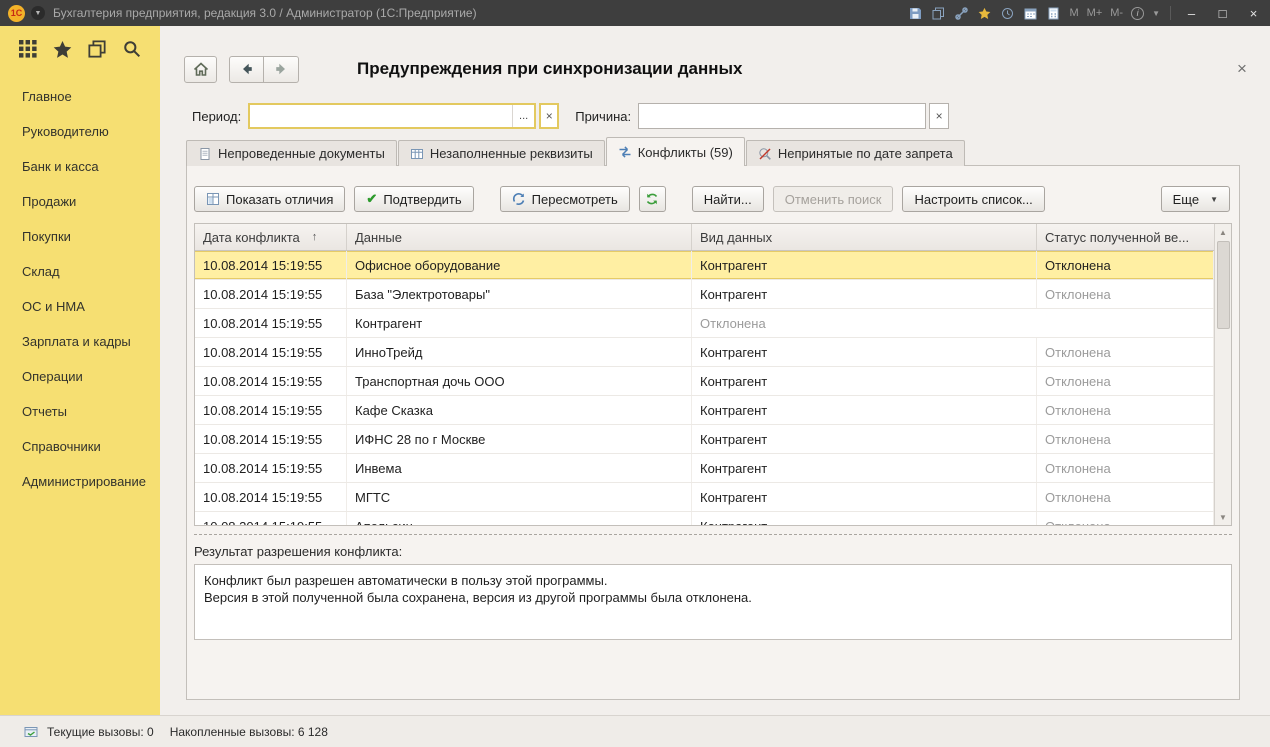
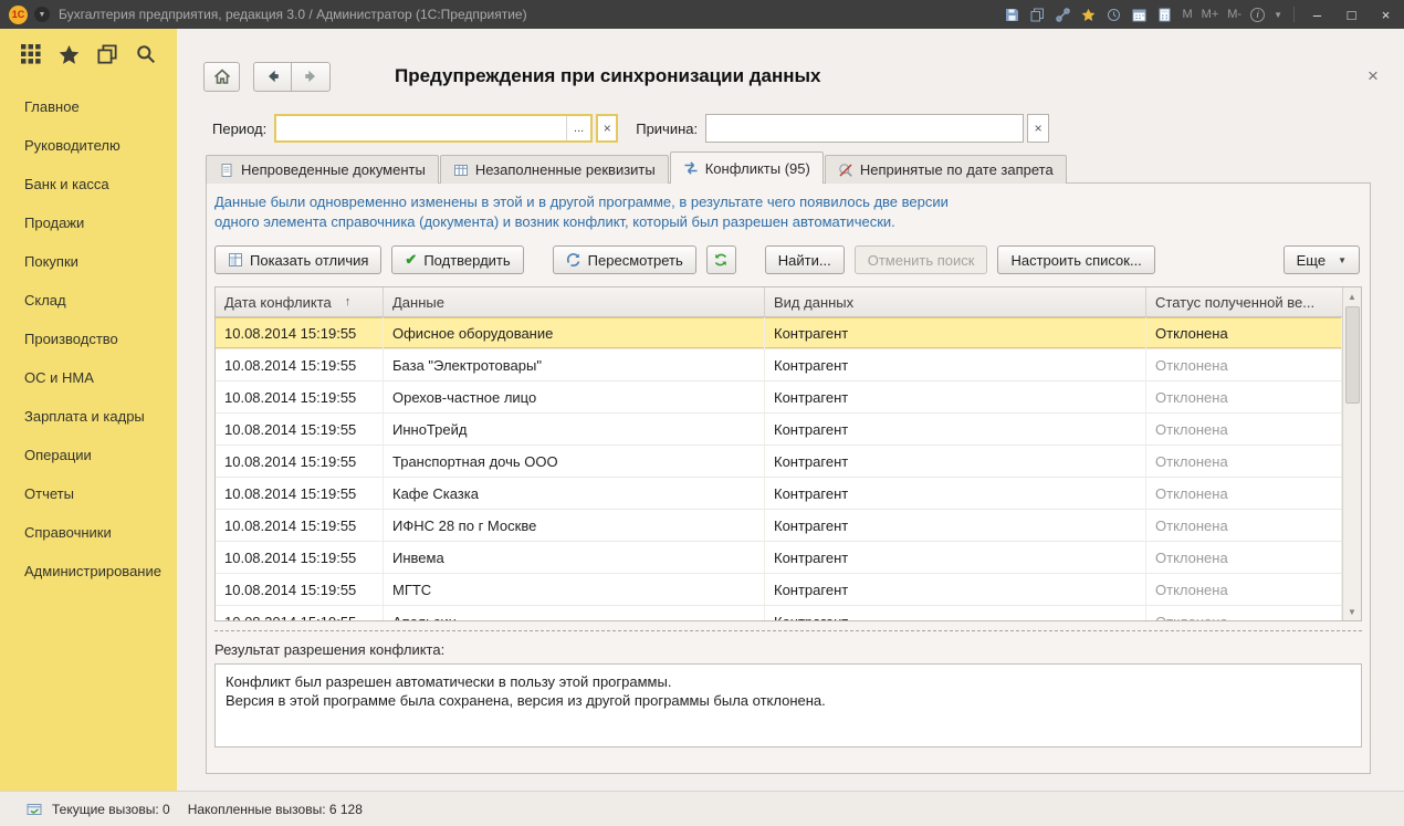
  1С
  Бухгалтерия предприятия, редакция 3.0 / Администратор (1С:Предприятие)
  M
  M+
  M-
  i
  ▼
  –
  □
  ×
  Главное
  Руководителю
  Банк и касса
  Продажи
  Покупки
  Склад
+ Производство
  ОС и НМА
  Зарплата и кадры
  Операции
  Отчеты
  Справочники
  Администрирование
  Предупреждения при синхронизации данных
  ×
  Период:
  ...
  ×
  Причина:
  ×
  Непроведенные документы
  Незаполненные реквизиты
- Конфликты (59)
+ Конфликты (95)
  Непринятые по дате запрета
+ Данные были одновременно изменены в этой и в другой программе, в результате чего появилось две версии
+ одного элемента справочника (документа) и возник конфликт, который был разрешен автоматически.
  Показать отличия
  ✔
  Подтвердить
  Пересмотреть
  Найти...
  Отменить поиск
  Настроить список...
  Еще
  ▼
  Дата конфликта
  ↑
  Данные
  Вид данных
  Статус полученной ве...
  10.08.2014 15:19:55
  Офисное оборудование
  Контрагент
  Отклонена
  10.08.2014 15:19:55
  База "Электротовары"
  Контрагент
  Отклонена
  10.08.2014 15:19:55
+ Орехов-частное лицо
  Контрагент
  Отклонена
  10.08.2014 15:19:55
  ИнноТрейд
  Контрагент
  Отклонена
  10.08.2014 15:19:55
  Транспортная дочь ООО
  Контрагент
  Отклонена
  10.08.2014 15:19:55
  Кафе Сказка
  Контрагент
  Отклонена
  10.08.2014 15:19:55
  ИФНС 28 по г Москве
  Контрагент
  Отклонена
  10.08.2014 15:19:55
  Инвема
  Контрагент
  Отклонена
  10.08.2014 15:19:55
  МГТС
  Контрагент
  Отклонена
  ▲
  ▼
  Результат разрешения конфликта:
  Конфликт был разрешен автоматически в пользу этой программы.
- Версия в этой полученной была сохранена, версия из другой программы была отклонена.
+ Версия в этой программе была сохранена, версия из другой программы была отклонена.
  Текущие вызовы: 0
  Накопленные вызовы: 6 128
